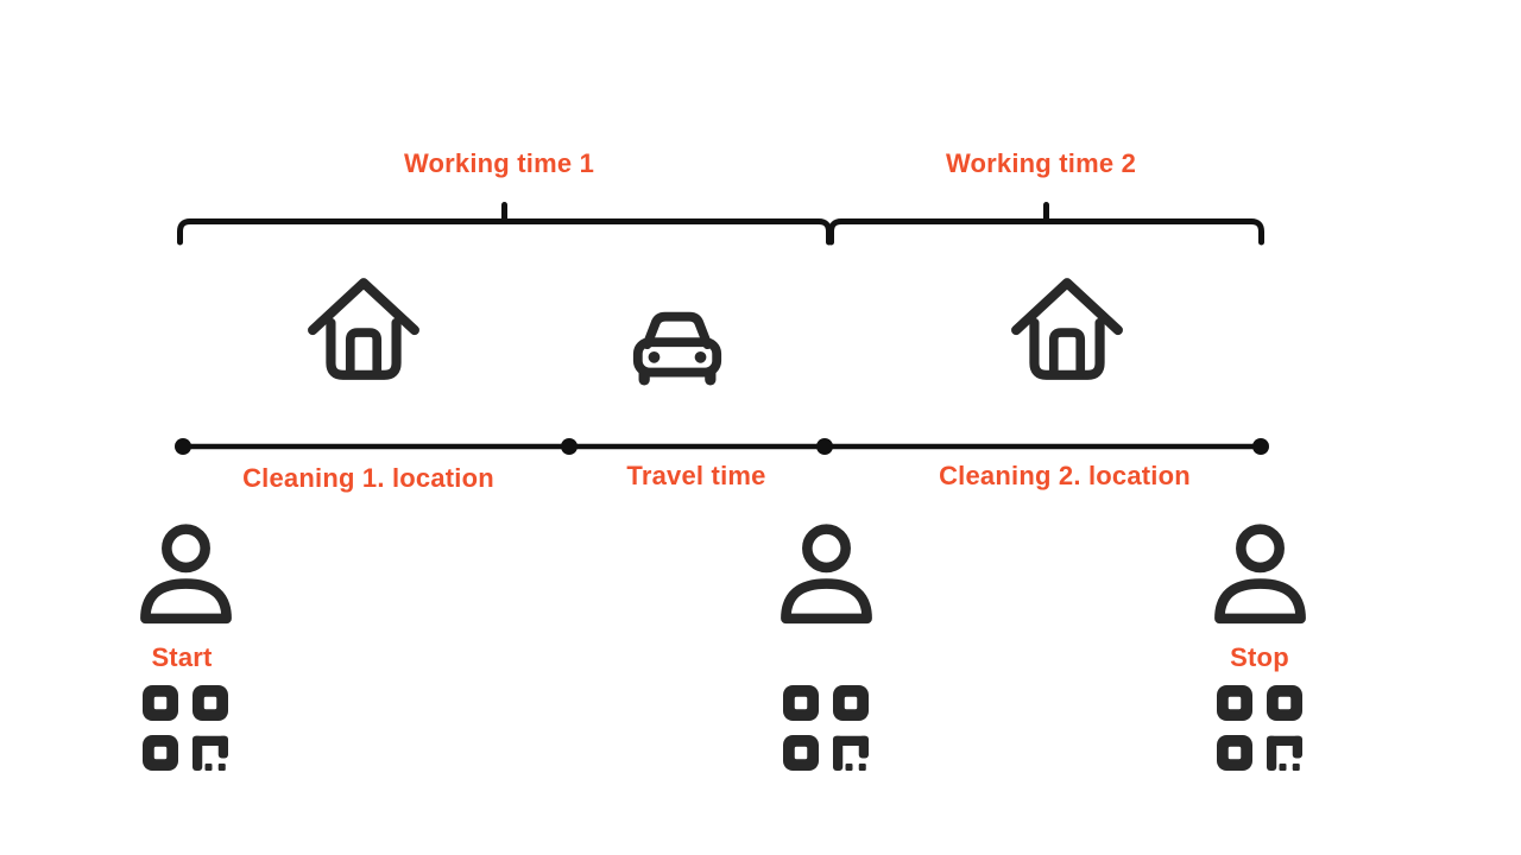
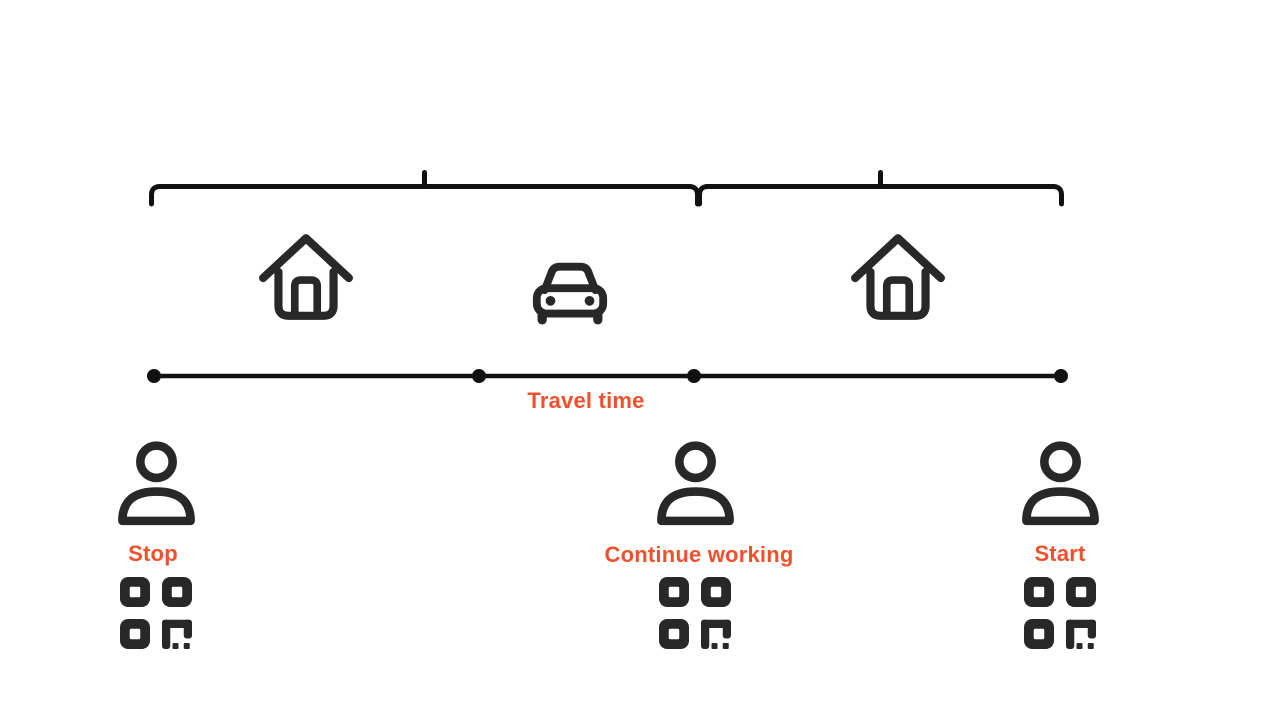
- Working time 1
- Working time 2
- Cleaning 1. location
  Travel time
- Cleaning 2. location
- Start
+ Stop
+ Continue working
- Stop
+ Start
